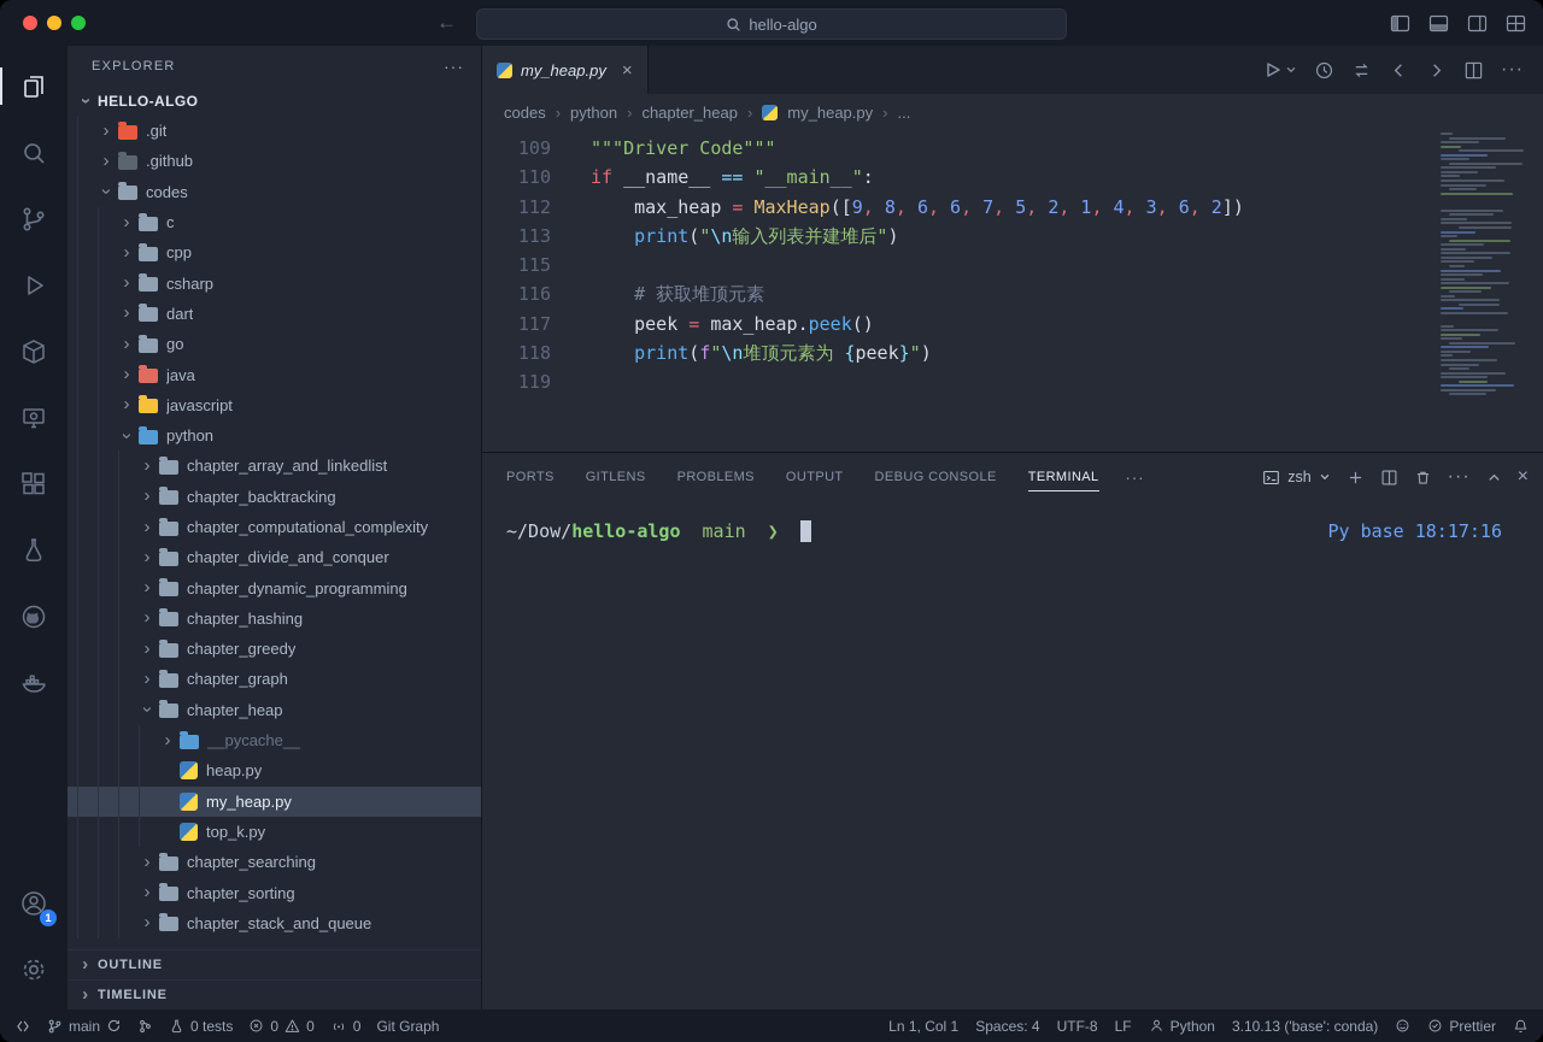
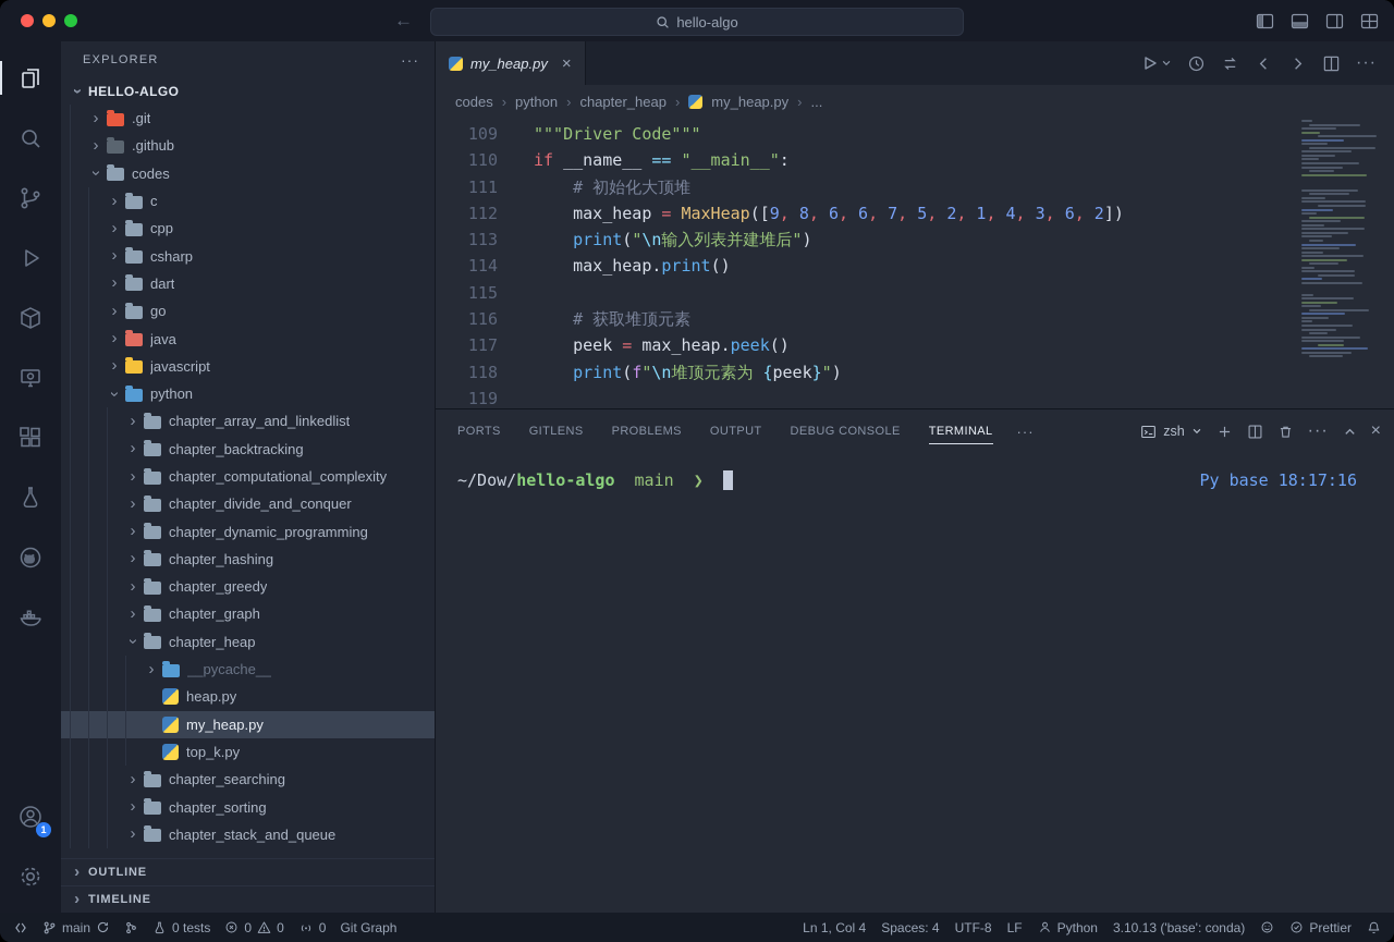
  ←
  hello-algo
  1
  EXPLORER
  ···
  HELLO-ALGO
  ›
  .git
  ›
  .github
  codes
  ›
  c
  ›
  cpp
  ›
  csharp
  ›
  dart
  ›
  go
  ›
  java
  ›
  javascript
  python
  ›
  chapter_array_and_linkedlist
  ›
  chapter_backtracking
  ›
  chapter_computational_complexity
  ›
  chapter_divide_and_conquer
  ›
  chapter_dynamic_programming
  ›
  chapter_hashing
  ›
  chapter_greedy
  ›
  chapter_graph
  chapter_heap
  ›
  __pycache__
  heap.py
  my_heap.py
  top_k.py
  ›
  chapter_searching
  ›
  chapter_sorting
  ›
  chapter_stack_and_queue
  ›
  OUTLINE
  ›
  TIMELINE
  my_heap.py
  ×
  ···
  codes
  ›
  python
  ›
  chapter_heap
  ›
  my_heap.py
  ›
  ...
  109
  """Driver Code"""
  110
  if __name__ == "__main__":
+ 111
+ # 初始化大顶堆
  112
  max_heap = MaxHeap([9, 8, 6, 6, 7, 5, 2, 1, 4, 3, 6, 2])
  113
  print("\n输入列表并建堆后")
+ 114
+ max_heap.print()
  115
  116
  # 获取堆顶元素
  117
  peek = max_heap.peek()
  118
  print(f"\n堆顶元素为 {peek}")
  119
  PORTS
  GITLENS
  PROBLEMS
  OUTPUT
  DEBUG CONSOLE
  TERMINAL
  ···
  zsh
  ···
  ×
  ~/Dow/hello-algo main ❯
  Py base 18:17:16
  main
  0 tests
  0
  0
  0
  Git Graph
- Ln 1, Col 1
+ Ln 1, Col 4
  Spaces: 4
  UTF-8
  LF
  Python
  3.10.13 ('base': conda)
  Prettier
